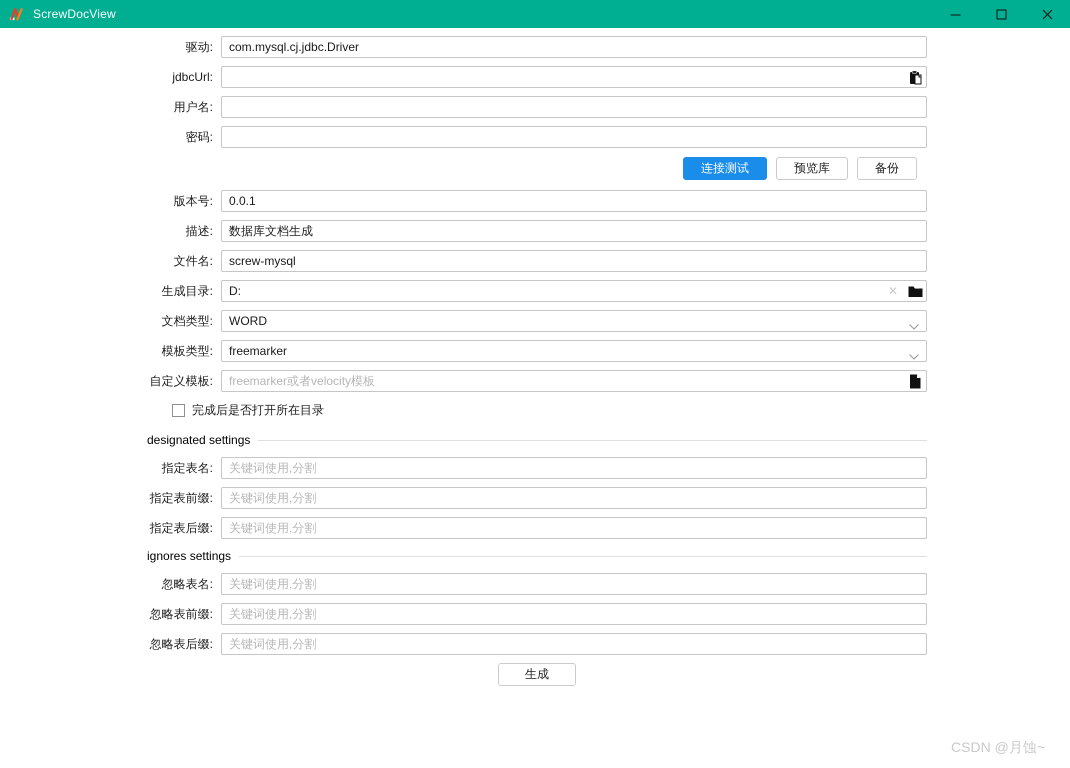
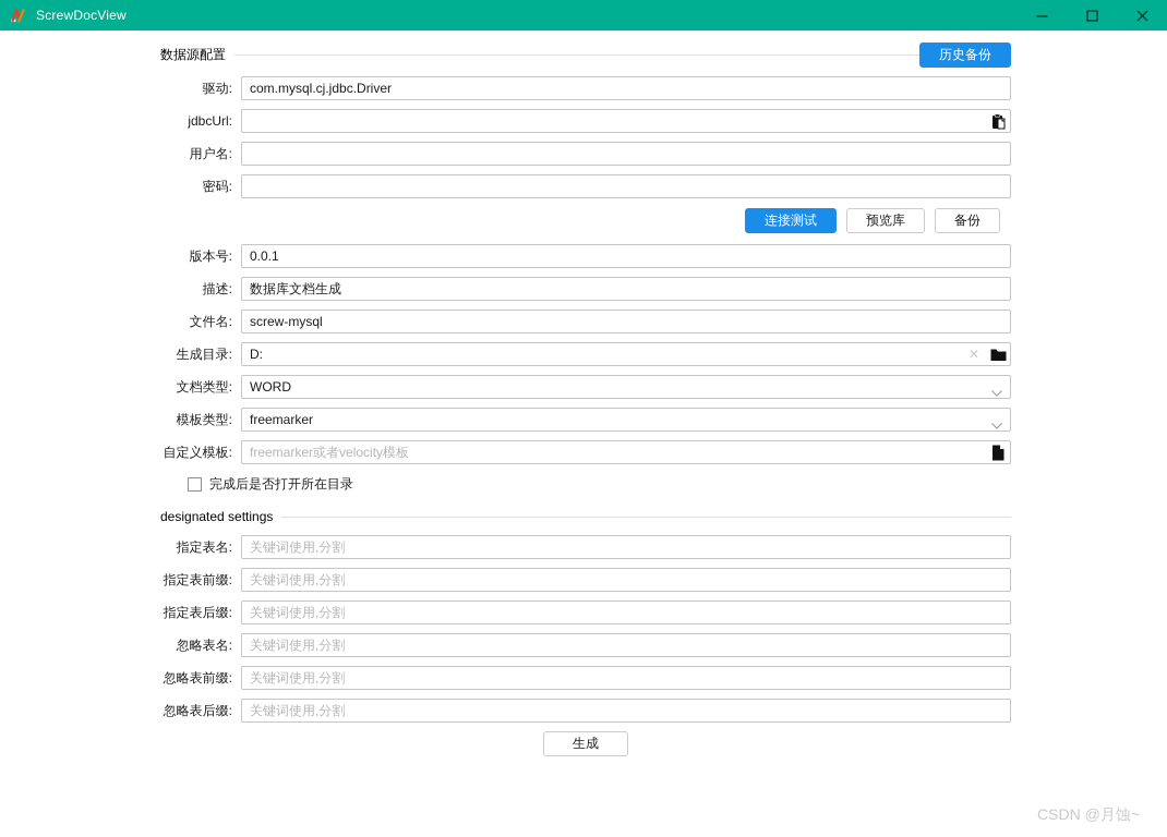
  ScrewDocView
+ 数据源配置
+ 历史备份
  驱动:
  com.mysql.cj.jdbc.Driver
  jdbcUrl:
  用户名:
  密码:
  连接测试
  预览库
  备份
  版本号:
  0.0.1
  描述:
  数据库文档生成
  文件名:
  screw-mysql
  生成目录:
  D:
  ✕
  文档类型:
  WORD
  模板类型:
  freemarker
  自定义模板:
  freemarker或者velocity模板
  完成后是否打开所在目录
  designated settings
  指定表名:
  关键词使用,分割
  指定表前缀:
  关键词使用,分割
  指定表后缀:
  关键词使用,分割
- ignores settings
  忽略表名:
  关键词使用,分割
  忽略表前缀:
  关键词使用,分割
  忽略表后缀:
  关键词使用,分割
  生成
  CSDN @月蚀~
